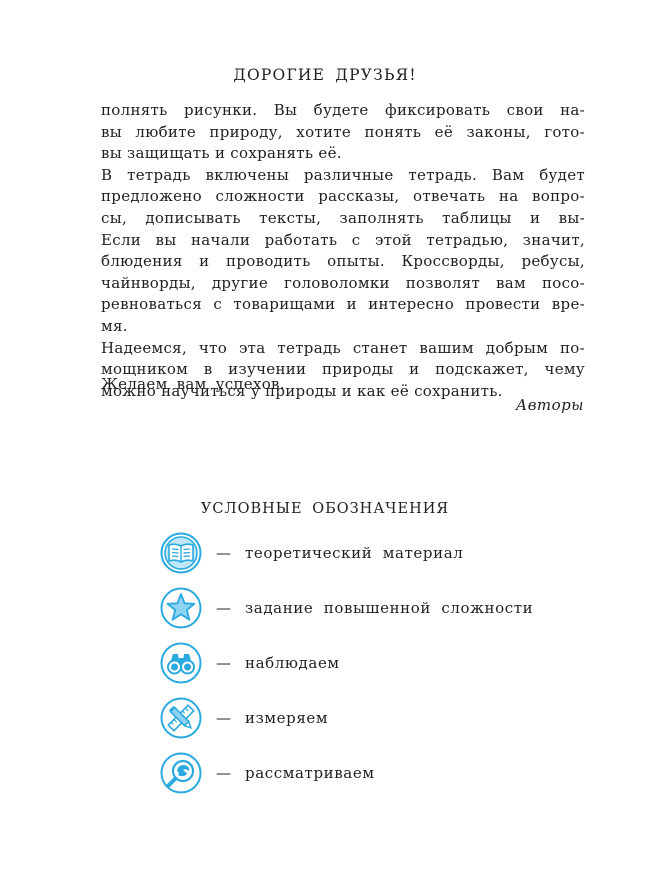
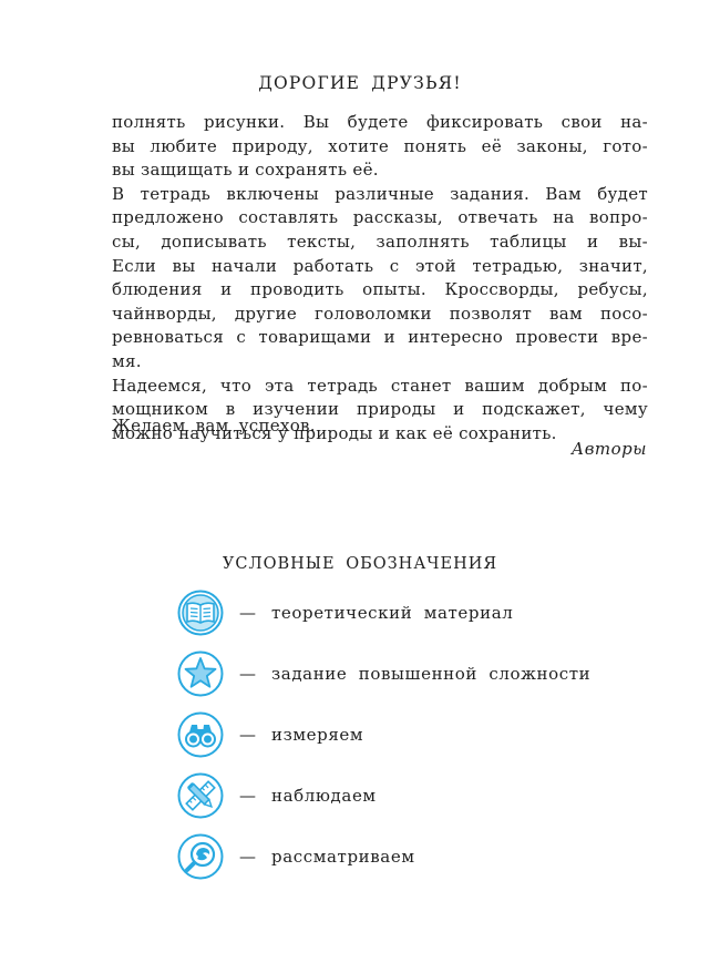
  ДОРОГИЕ ДРУЗЬЯ!
  полнять рисунки. Вы будете фиксировать свои на-
  вы любите природу, хотите понять её законы, гото-
  вы защищать и сохранять её.
- В тетрадь включены различные тетрадь. Вам будет
+ В тетрадь включены различные задания. Вам будет
- предложено сложности рассказы, отвечать на вопро-
+ предложено составлять рассказы, отвечать на вопро-
  сы, дописывать тексты, заполнять таблицы и вы-
  Если вы начали работать с этой тетрадью, значит,
  блюдения и проводить опыты. Кроссворды, ребусы,
  чайнворды, другие головоломки позволят вам посо-
  ревноваться с товарищами и интересно провести вре-
  мя.
  Надеемся, что эта тетрадь станет вашим добрым по-
  мощником в изучении природы и подскажет, чему
  можно научиться у природы и как её сохранить.
  Желаем вам успехов.
  Авторы
  УСЛОВНЫЕ ОБОЗНАЧЕНИЯ
  —
  теоретический материал
  —
  задание повышенной сложности
  —
- наблюдаем
+ измеряем
  —
- измеряем
+ наблюдаем
  —
  рассматриваем
